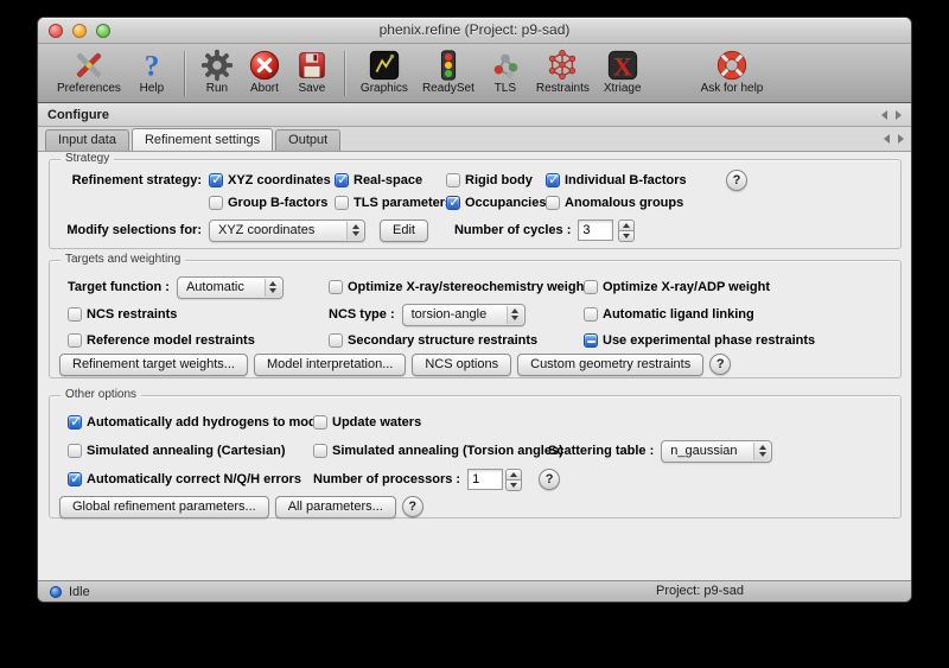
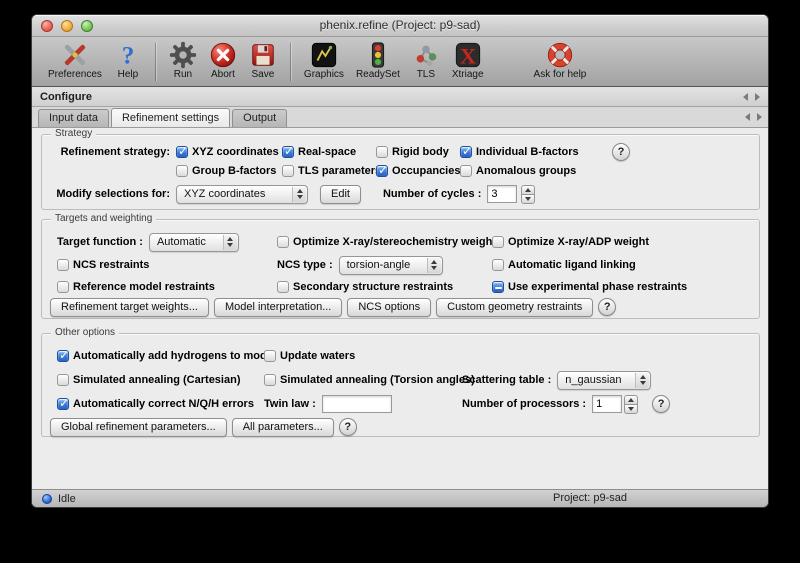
  phenix.refine (Project: p9-sad)
  Preferences
  ?
  Help
  Run
  Abort
  Save
  Graphics
  ReadySet
  TLS
- Restraints
  X
  Xtriage
  Ask for help
  Configure
  Input data
  Refinement settings
  Output
  Strategy
  Refinement strategy:
  XYZ coordinates
  Real-space
  Rigid body
  Individual B-factors
  ?
  Group B-factors
  TLS parameter
  Occupancies
  Anomalous groups
  Modify selections for:
  XYZ coordinates
  Edit
  Number of cycles :
  3
  Targets and weighting
  Target function :
  Automatic
  Optimize X-ray/stereochemistry weigh
  Optimize X-ray/ADP weight
  NCS restraints
  NCS type :
  torsion-angle
  Automatic ligand linking
  Reference model restraints
  Secondary structure restraints
  Use experimental phase restraints
  Refinement target weights...
  Model interpretation...
  NCS options
  Custom geometry restraints
  ?
  Other options
  Automatically add hydrogens to mo
  Update waters
  Simulated annealing (Cartesian)
  Simulated annealing (Torsion angles)
  Scattering table :
  n_gaussian
  Automatically correct N/Q/H errors
+ Twin law :
  Number of processors :
  1
  ?
  Global refinement parameters...
  All parameters...
  ?
  Idle
  Project: p9-sad
